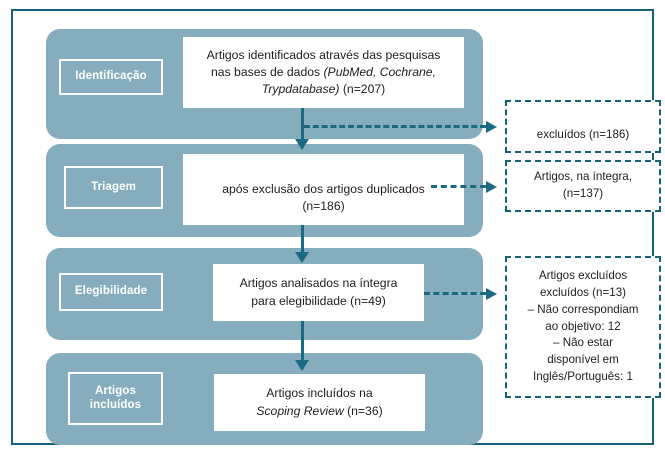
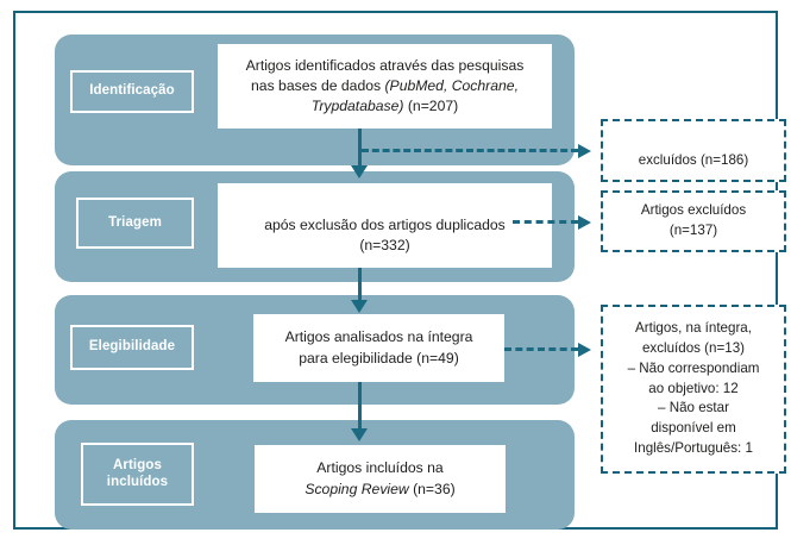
  Identificação
  Triagem
  Elegibilidade
  Artigos
  incluídos
  Artigos identificados através das pesquisas
  nas bases de dados (PubMed, Cochrane,
  Trypdatabase) (n=207)
  após exclusão dos artigos duplicados
- (n=186)
+ (n=332)
  Artigos analisados na íntegra
  para elegibilidade (n=49)
  Artigos incluídos na
  Scoping Review (n=36)
  excluídos (n=186)
- Artigos, na íntegra,
+ Artigos excluídos
  (n=137)
- Artigos excluídos
+ Artigos, na íntegra,
  excluídos (n=13)
  – Não correspondiam
  ao objetivo: 12
  – Não estar
  disponível em
  Inglês/Português: 1
